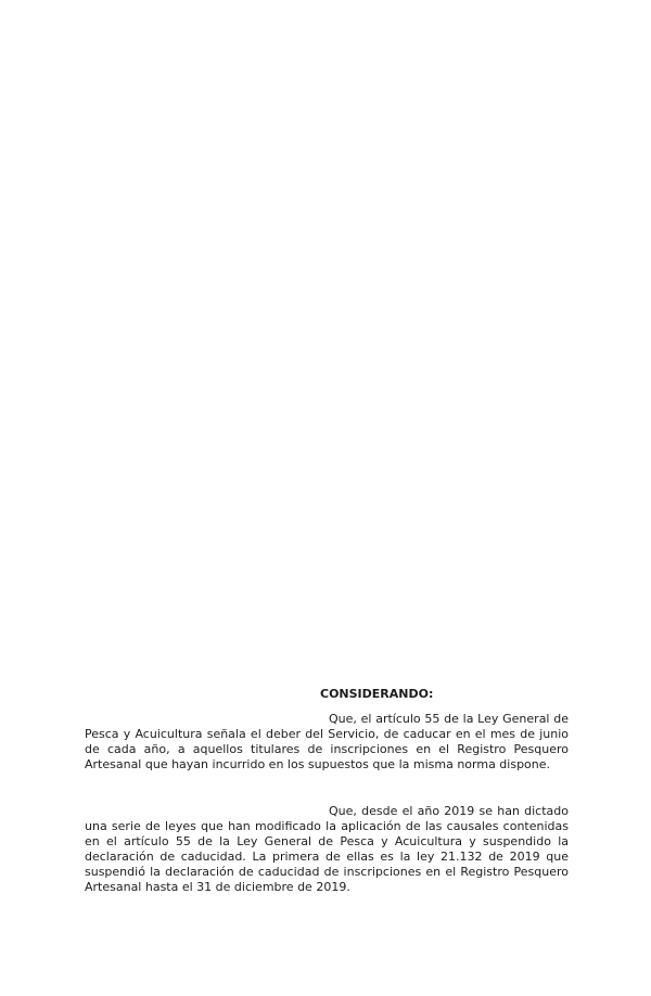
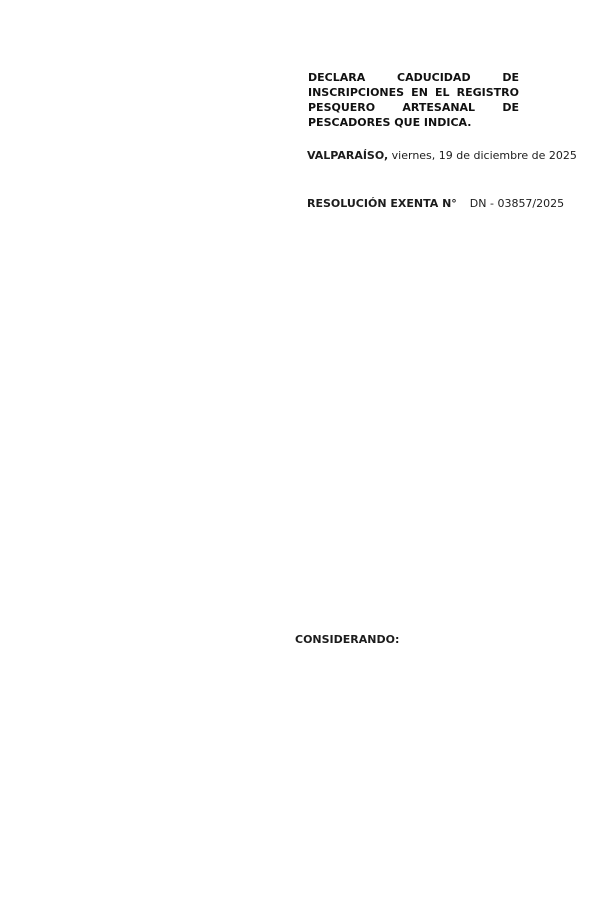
+ DECLARA CADUCIDAD DE INSCRIPCIONES EN EL REGISTRO PESQUERO ARTESANAL DE PESCADORES QUE INDICA.
+ VALPARAÍSO, viernes, 19 de diciembre de 2025
+ RESOLUCIÓN EXENTA N° DN - 03857/2025
  CONSIDERANDO:
- Que, el artículo 55 de la Ley General de Pesca y Acuicultura señala el deber del Servicio, de caducar en el mes de junio de cada año, a aquellos titulares de inscripciones en el Registro Pesquero Artesanal que hayan incurrido en los supuestos que la misma norma dispone.
- Que, desde el año 2019 se han dictado una serie de leyes que han modificado la aplicación de las causales contenidas en el artículo 55 de la Ley General de Pesca y Acuicultura y suspendido la declaración de caducidad. La primera de ellas es la ley 21.132 de 2019 que suspendió la declaración de caducidad de inscripciones en el Registro Pesquero Artesanal hasta el 31 de diciembre de 2019.
